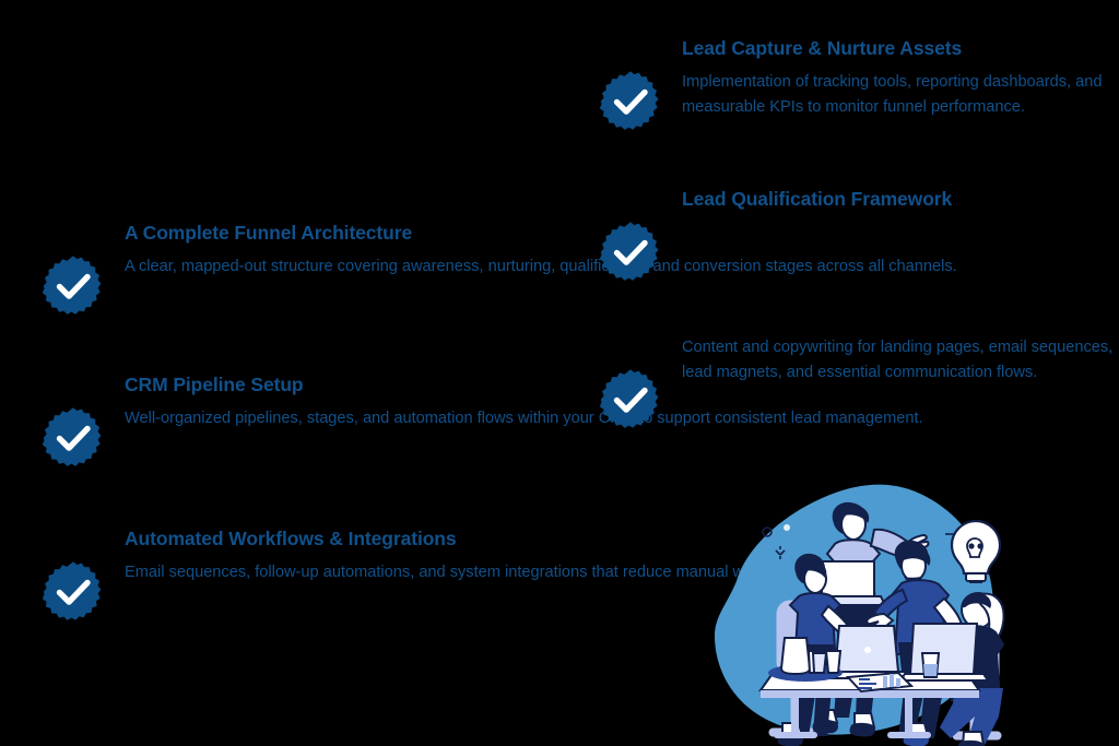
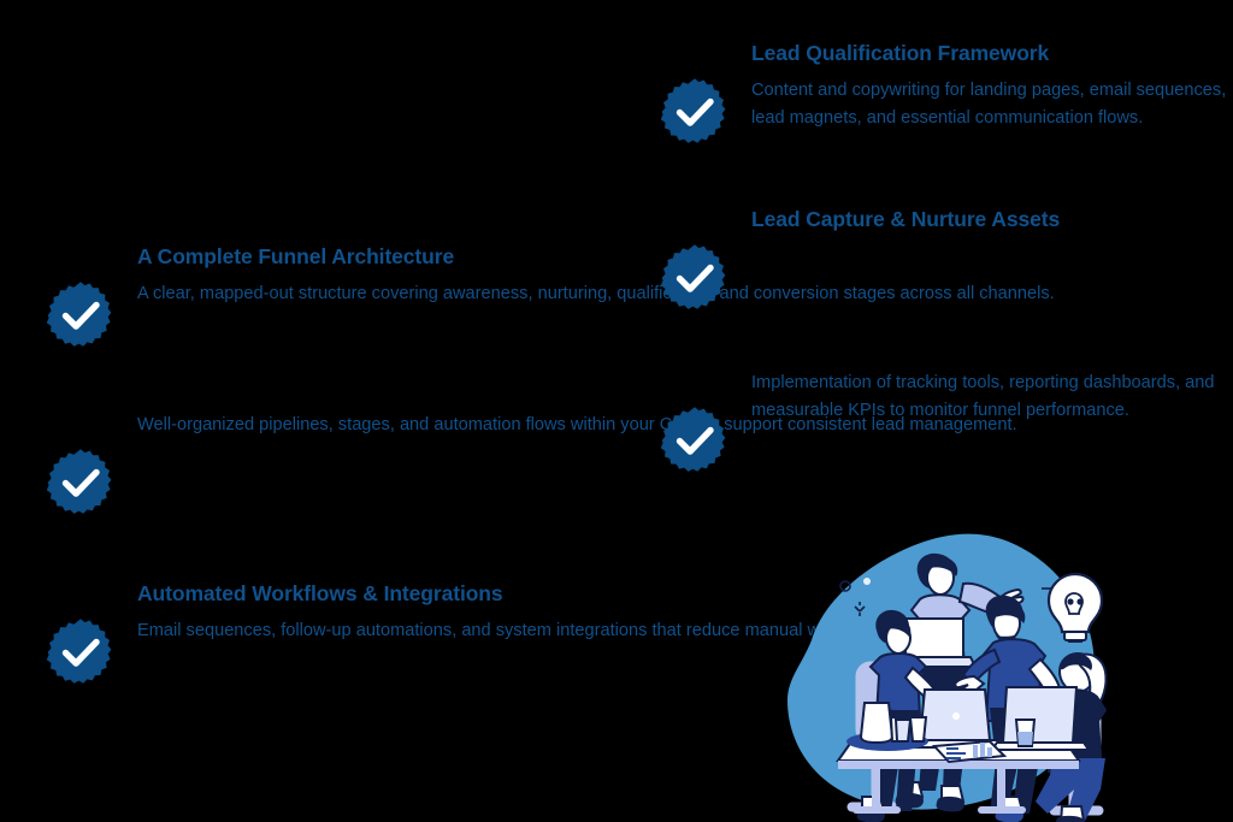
  A Complete Funnel Architecture
  A clear, mapped-out structure covering awareness, nurturing, qualifi and conversion stages across all channels.
- CRM Pipeline Setup
  Well-organized pipelines, stages, and automation flows within your C support consistent lead management.
  Automated Workflows & Integrations
  Email sequences, follow-up automations, and system integrations that reduce manual w
- Lead Capture & Nurture Assets
+ Lead Qualification Framework
- Implementation of tracking tools, reporting dashboards, and measurable KPIs to monitor funnel performance.
+ Content and copywriting for landing pages, email sequences, lead magnets, and essential communication flows.
- Lead Qualification Framework
+ Lead Capture & Nurture Assets
- Content and copywriting for landing pages, email sequences, lead magnets, and essential communication flows.
+ Implementation of tracking tools, reporting dashboards, and measurable KPIs to monitor funnel performance.
